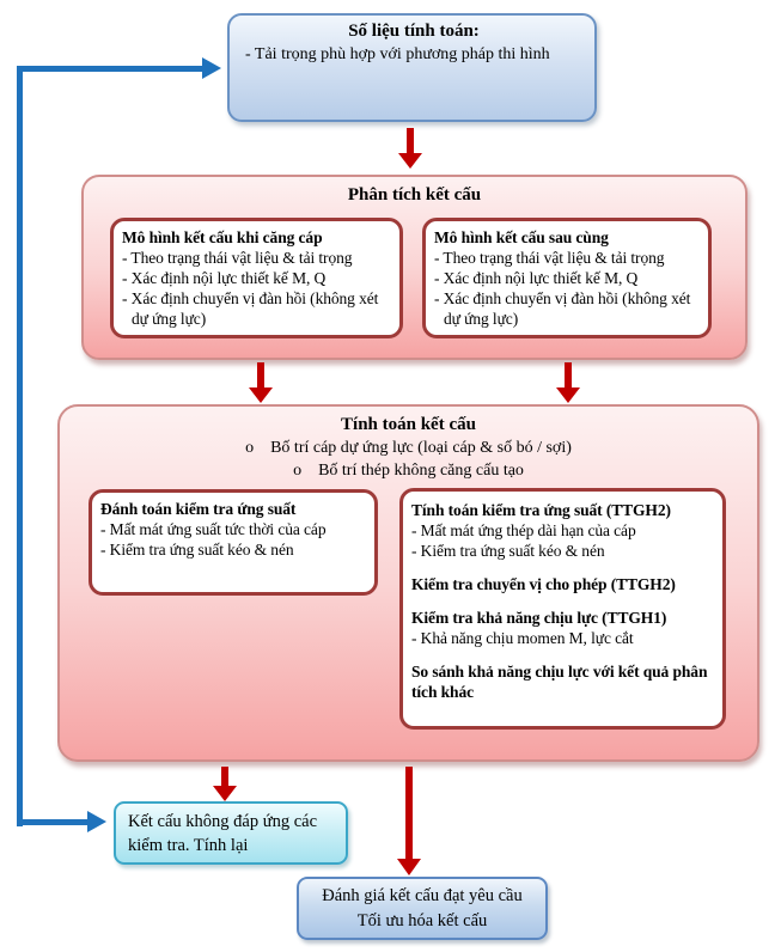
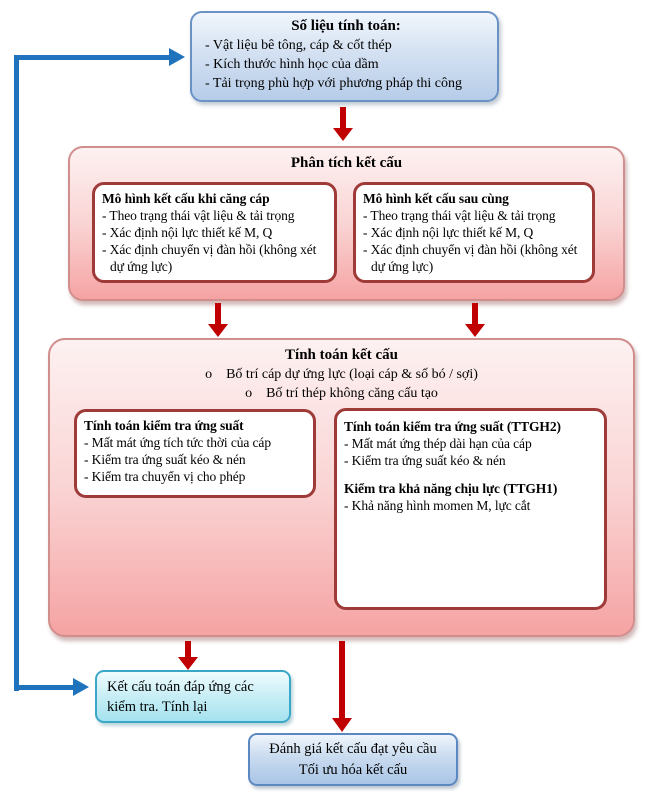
  Số liệu tính toán:
+ - Vật liệu bê tông, cáp & cốt thép
+ - Kích thước hình học của dầm
- - Tải trọng phù hợp với phương pháp thi hình
+ - Tải trọng phù hợp với phương pháp thi công
  Phân tích kết cấu
  Mô hình kết cấu khi căng cáp
  - Theo trạng thái vật liệu & tải trọng
  - Xác định nội lực thiết kế M, Q
  - Xác định chuyển vị đàn hồi (không xét dự ứng lực)
  Mô hình kết cấu sau cùng
  - Theo trạng thái vật liệu & tải trọng
  - Xác định nội lực thiết kế M, Q
  - Xác định chuyển vị đàn hồi (không xét dự ứng lực)
  Tính toán kết cấu
  o Bố trí cáp dự ứng lực (loại cáp & số bó / sợi)
  o Bố trí thép không căng cấu tạo
- Đánh toán kiểm tra ứng suất
+ Tính toán kiểm tra ứng suất
- - Mất mát ứng suất tức thời của cáp
+ - Mất mát ứng tích tức thời của cáp
  - Kiểm tra ứng suất kéo & nén
+ - Kiểm tra chuyển vị cho phép
  Tính toán kiểm tra ứng suất (TTGH2)
  - Mất mát ứng thép dài hạn của cáp
  - Kiểm tra ứng suất kéo & nén
- Kiểm tra chuyển vị cho phép (TTGH2)
  Kiểm tra khả năng chịu lực (TTGH1)
- - Khả năng chịu momen M, lực cắt
+ - Khả năng hình momen M, lực cắt
- So sánh khả năng chịu lực với kết quả phân tích khác
- Kết cấu không đáp ứng các kiểm tra. Tính lại
+ Kết cấu toán đáp ứng các kiểm tra. Tính lại
  Đánh giá kết cấu đạt yêu cầu
  Tối ưu hóa kết cấu
